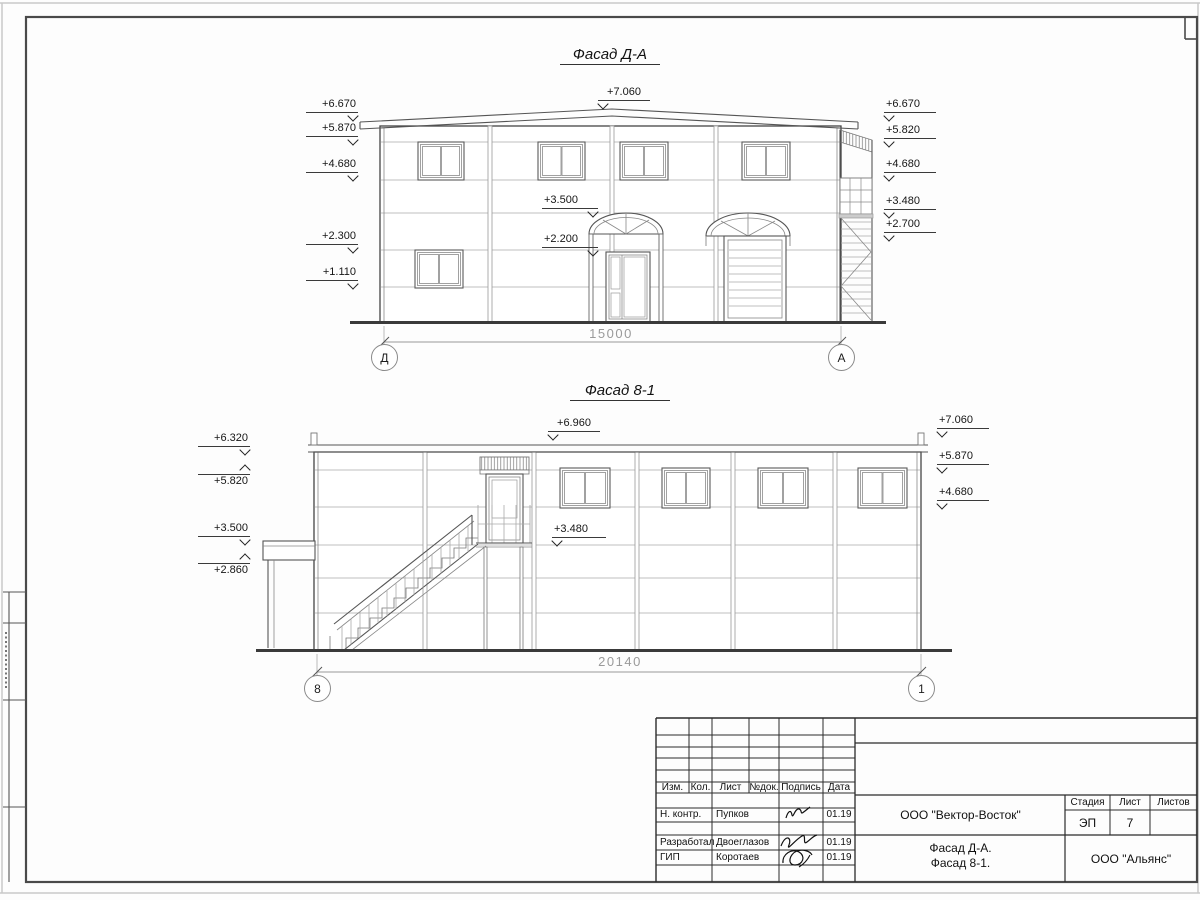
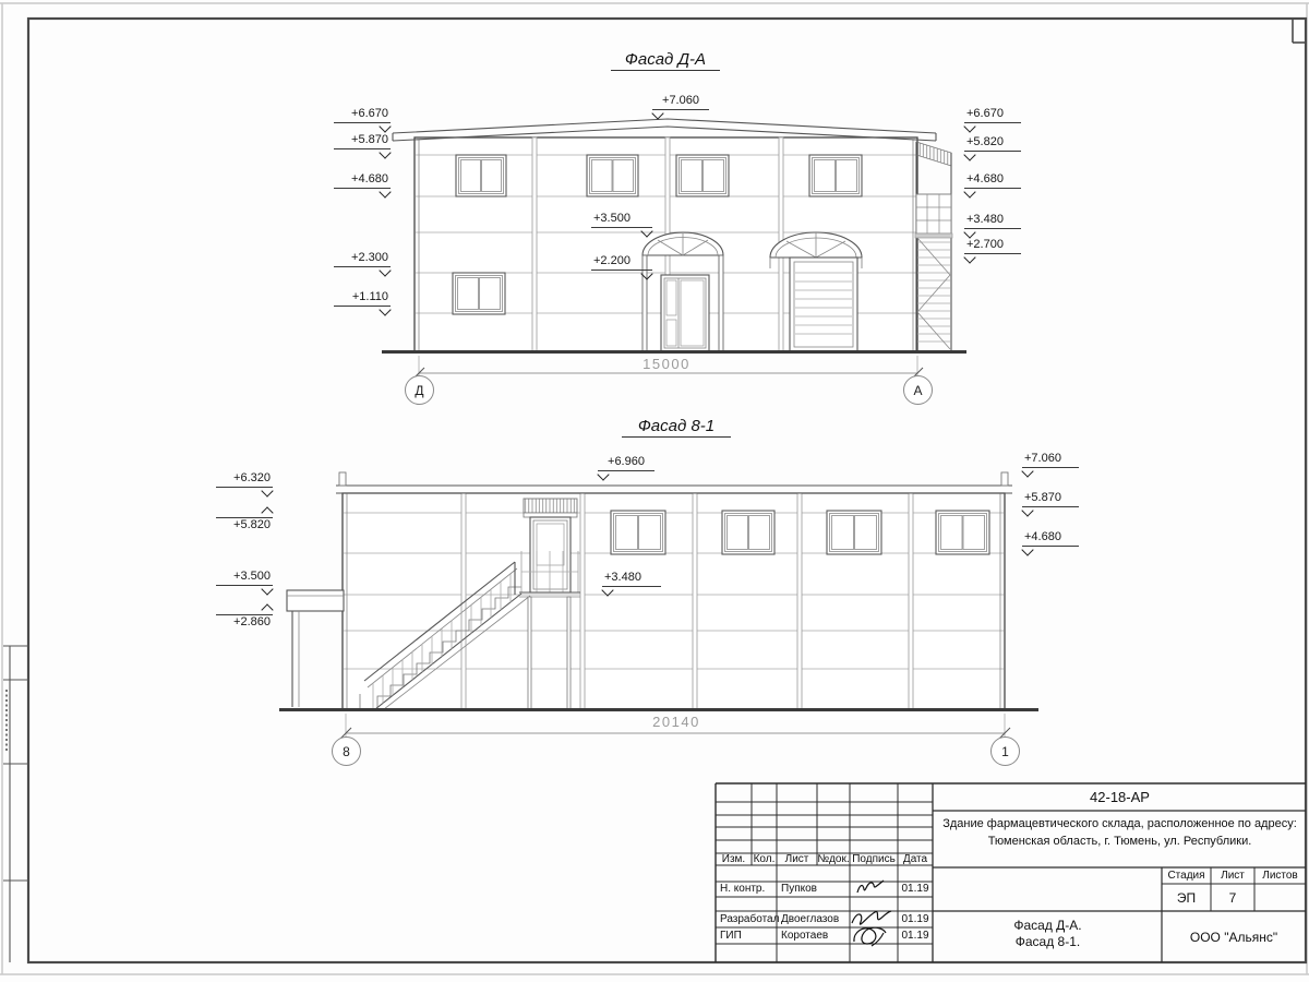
  Фасад Д-А
  +6.670
  +5.870
  +4.680
  +2.300
  +1.110
  +7.060
  +3.500
  +2.200
  +6.670
  +5.820
  +4.680
  +3.480
  +2.700
  15000
  Д
  А
  Фасад 8-1
  +6.320
  +5.820
  +3.500
  +2.860
  +6.960
  +3.480
  +7.060
  +5.870
  +4.680
  20140
  8
  1
+ 42-18-АР
+ Здание фармацевтического склада, расположенное по адресу:
+ Тюменская область, г. Тюмень, ул. Республики.
  Изм.
  Кол.
  Лист
  №док.
  Подпись
  Дата
  Н. контр.
  Пупков
  01.19
  Разработал
  Двоеглазов
  01.19
  ГИП
  Коротаев
  01.19
- ООО "Вектор-Восток"
  Стадия
  Лист
  Листов
  ЭП
  7
  Фасад Д-А.
  Фасад 8-1.
  ООО "Альянс"
